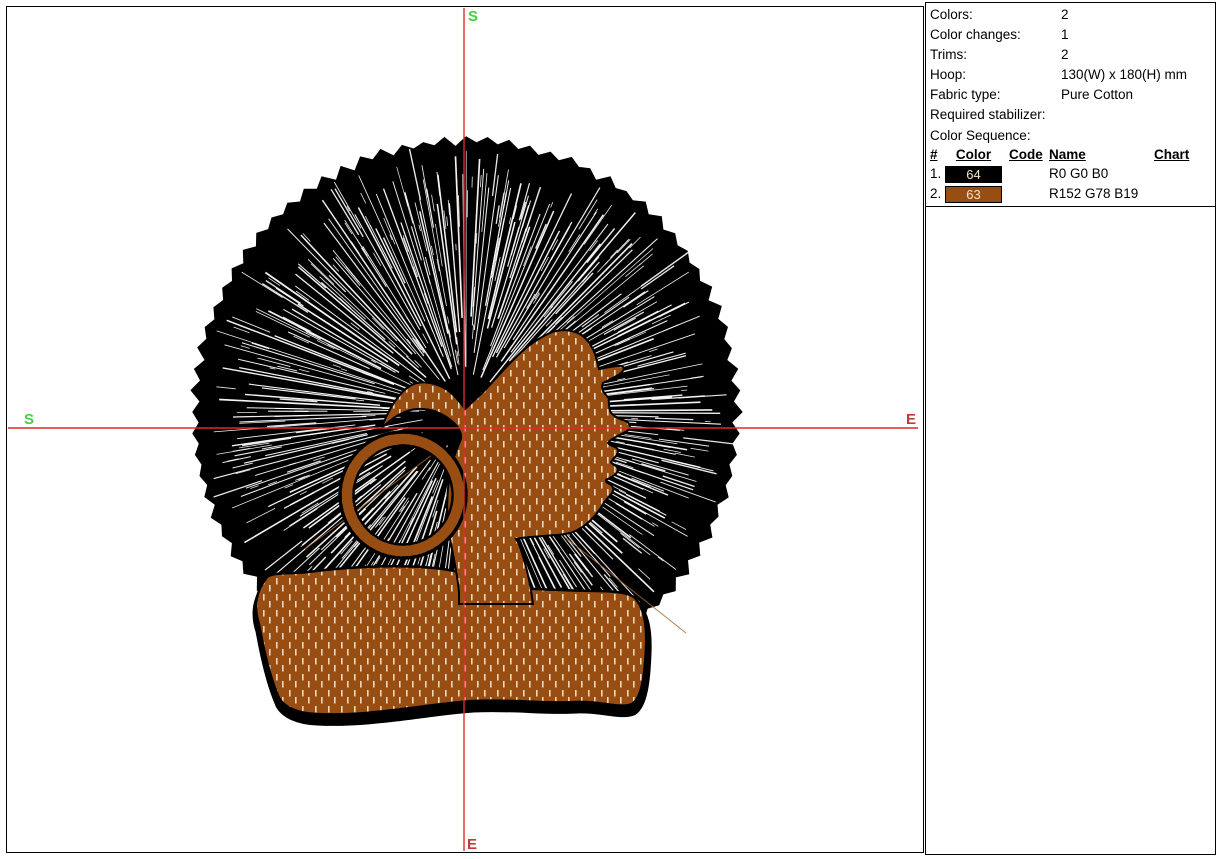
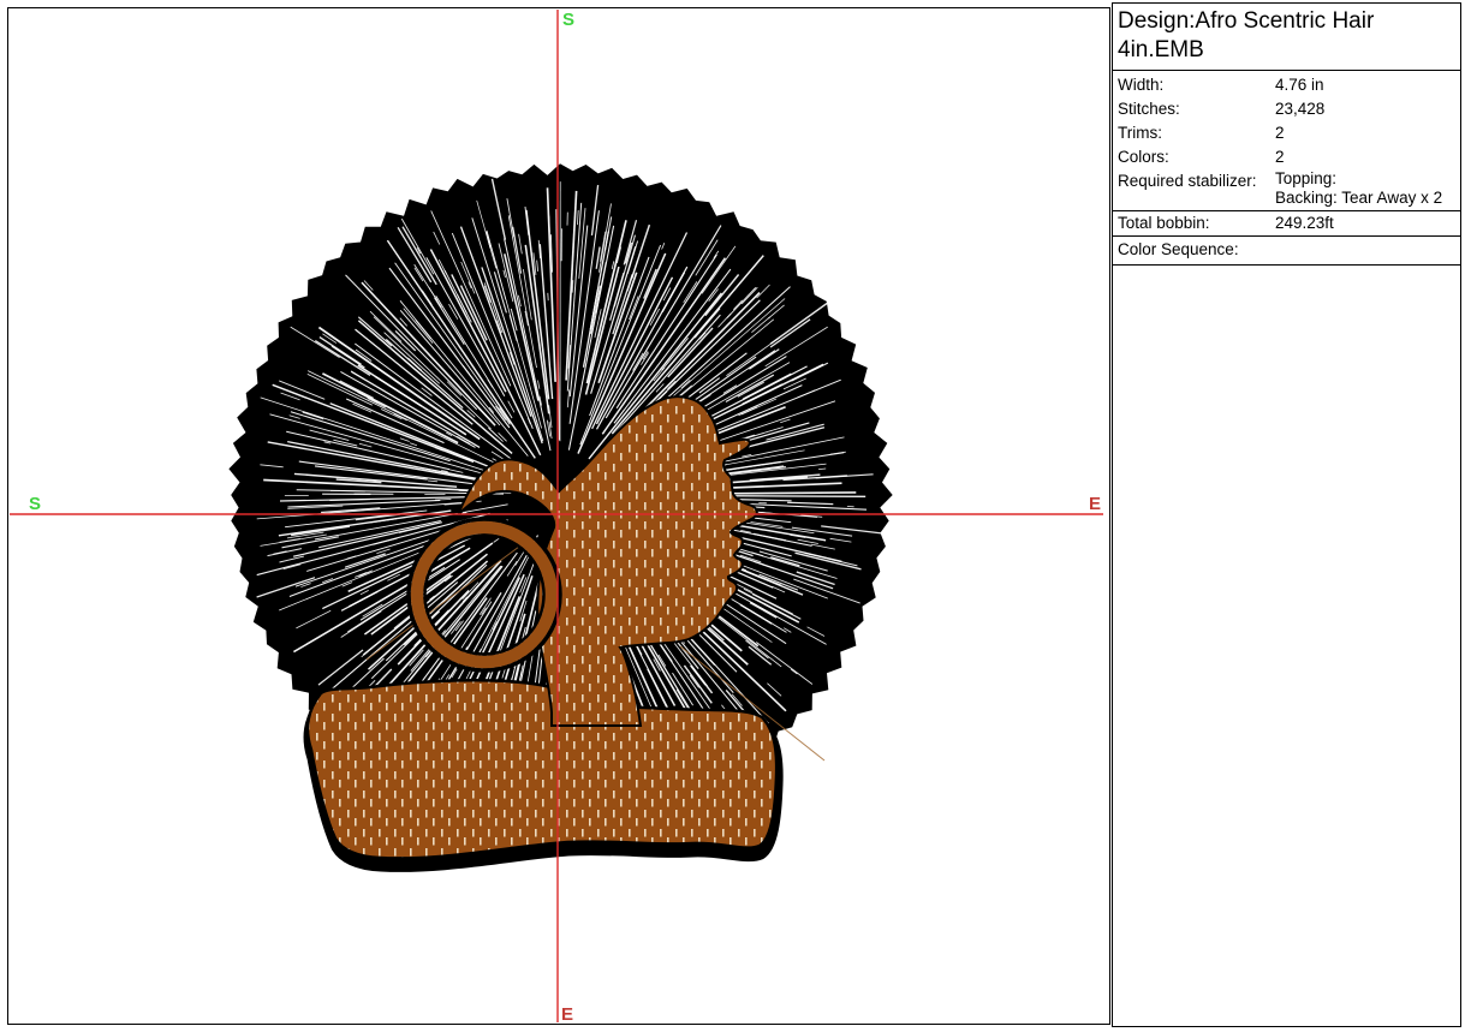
  S
  S
  E
  E
+ Design:Afro Scentric Hair 4in.EMB
+ Width:
+ 4.76 in
+ Stitches:
+ 23,428
- Colors:
+ Trims:
  2
- Color changes:
- 1
- Trims:
+ Colors:
  2
- Hoop:
- 130(W) x 180(H) mm
- Fabric type:
- Pure Cotton
  Required stabilizer:
+ Topping:
+ Backing: Tear Away x 2
+ Total bobbin:
+ 249.23ft
  Color Sequence:
- #
- Color
- Code
- Name
- Chart
- 1.
- 64
- R0 G0 B0
- 2.
- 63
- R152 G78 B19
